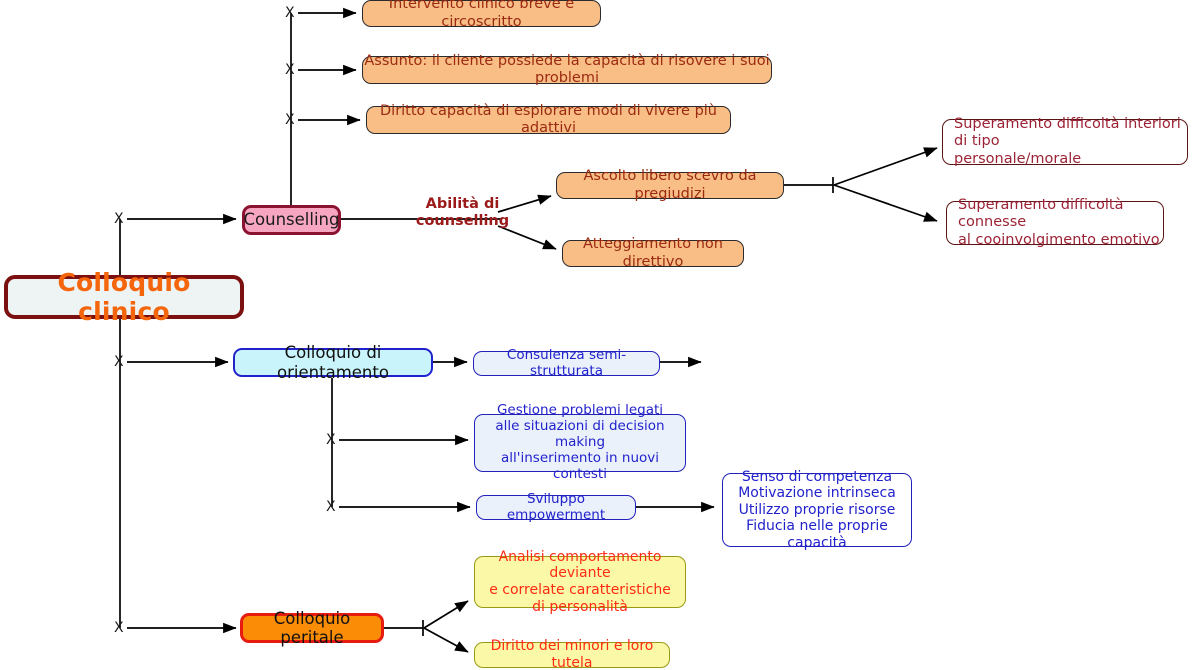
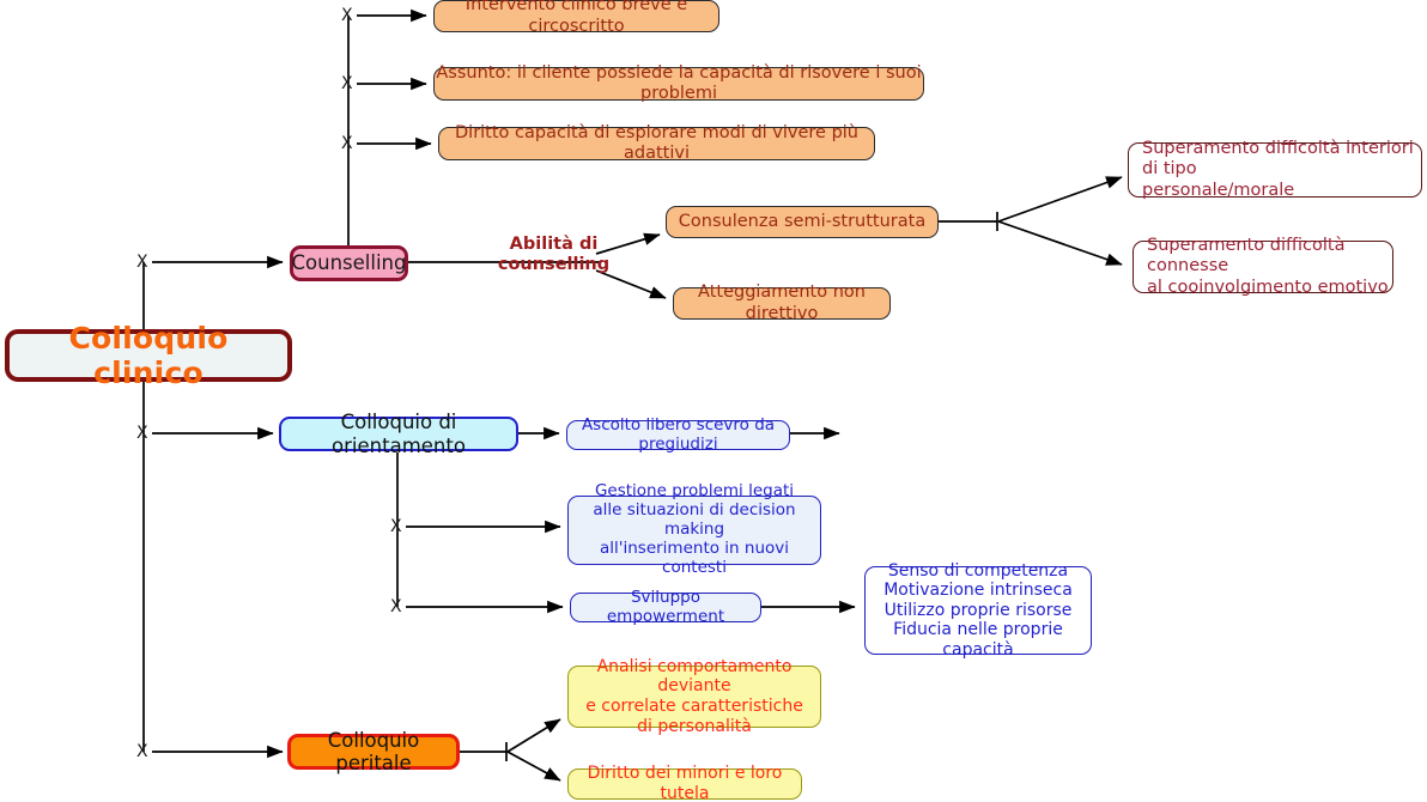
  X
  X
  X
  X
  X
  X
  X
  X
  Colloquio clinico
  Counselling
  Intervento clinico breve e circoscritto
  Assunto: il cliente possiede la capacità di risovere i suoi problemi
  Diritto capacità di esplorare modi di vivere più adattivi
  Abilità di
  counselling
- Ascolto libero scevro da pregiudizi
+ Consulenza semi-strutturata
  Atteggiamento non direttivo
  Superamento difficoltà interiori di tipo
  personale/morale
  Superamento difficoltà connesse
  al cooinvolgimento emotivo
  Colloquio di orientamento
- Consulenza semi-strutturata
+ Ascolto libero scevro da pregiudizi
  Gestione problemi legati
  alle situazioni di decision making
  all'inserimento in nuovi contesti
  Sviluppo empowerment
  Senso di competenza
  Motivazione intrinseca
  Utilizzo proprie risorse
  Fiducia nelle proprie capacità
  Colloquio peritale
  Analisi comportamento deviante
  e correlate caratteristiche
  di personalità
  Diritto dei minori e loro tutela
